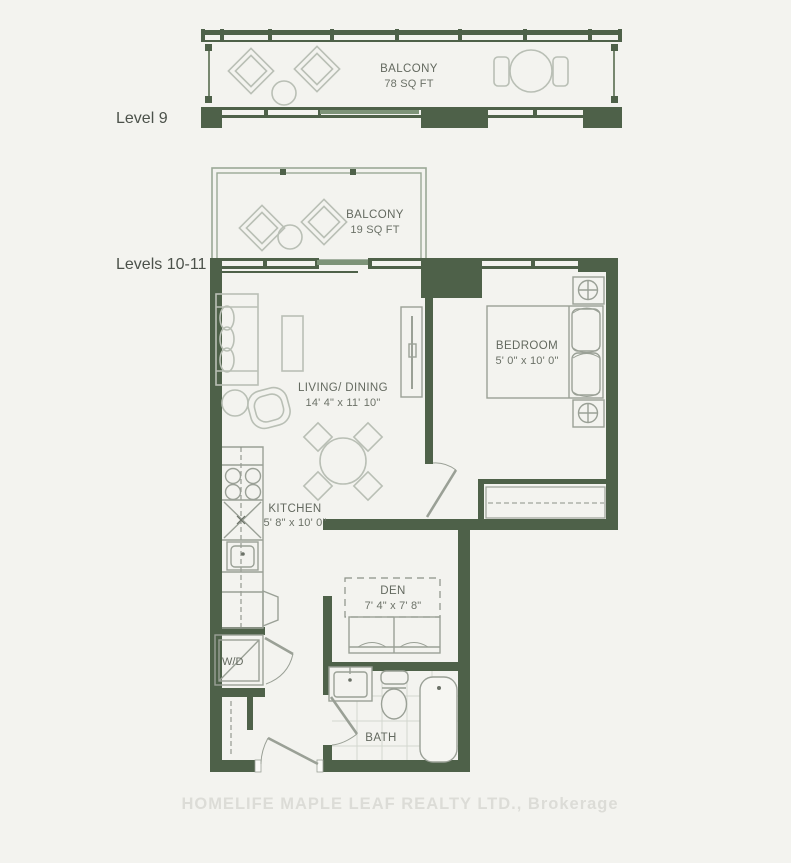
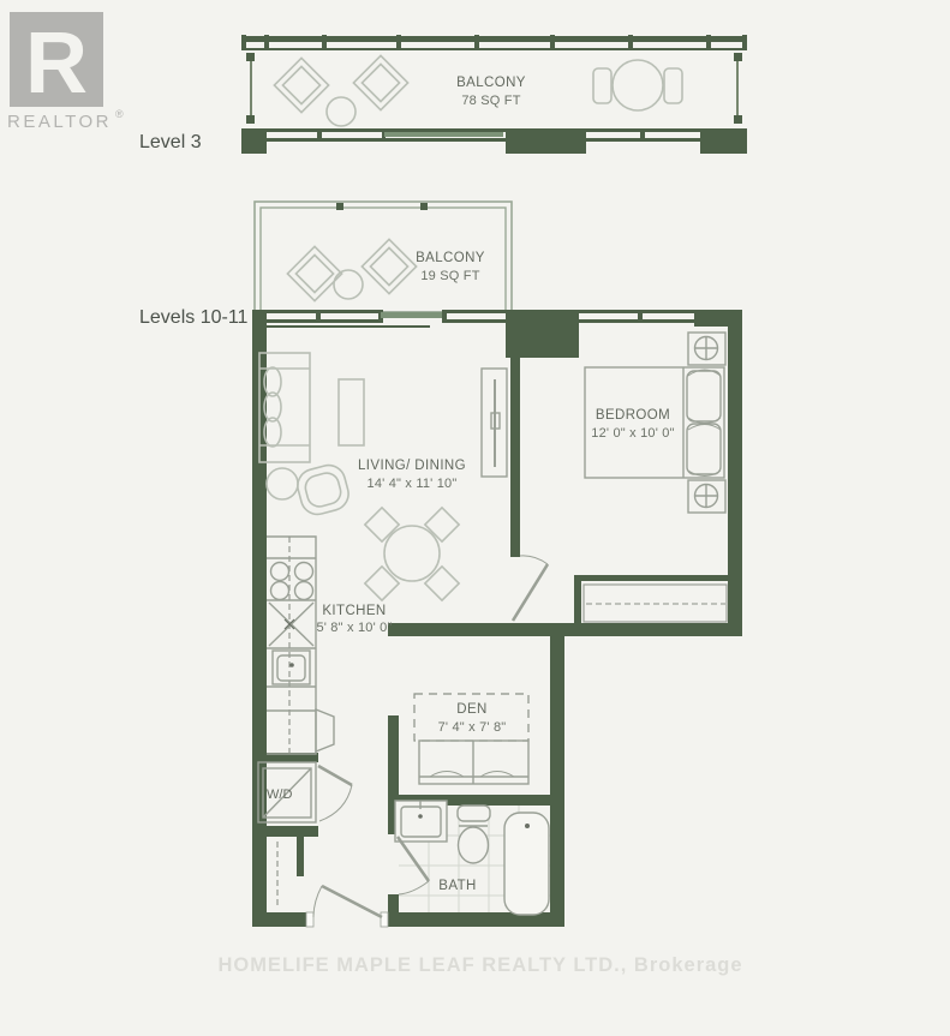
+ R
+ REALTOR
+ ®
- Level 9
+ Level 3
  Levels 10-11
  BALCONY
  78 SQ FT
  BALCONY
  19 SQ FT
  LIVING/ DINING
  14' 4" x 11' 10"
  BEDROOM
- 5' 0" x 10' 0"
+ 12' 0" x 10' 0"
  KITCHEN
  5' 8" x 10' 0"
  W/D
  DEN
  7' 4" x 7' 8"
  BATH
  HOMELIFE MAPLE LEAF REALTY LTD., Brokerage
